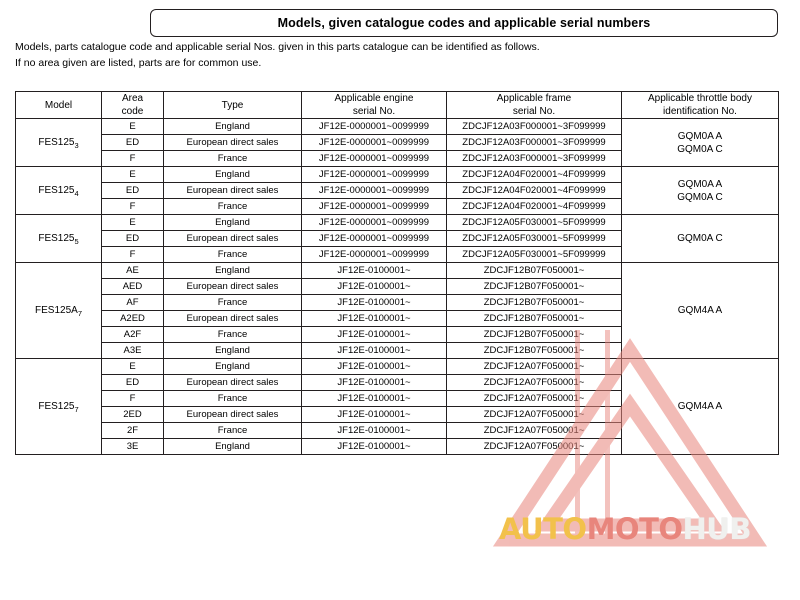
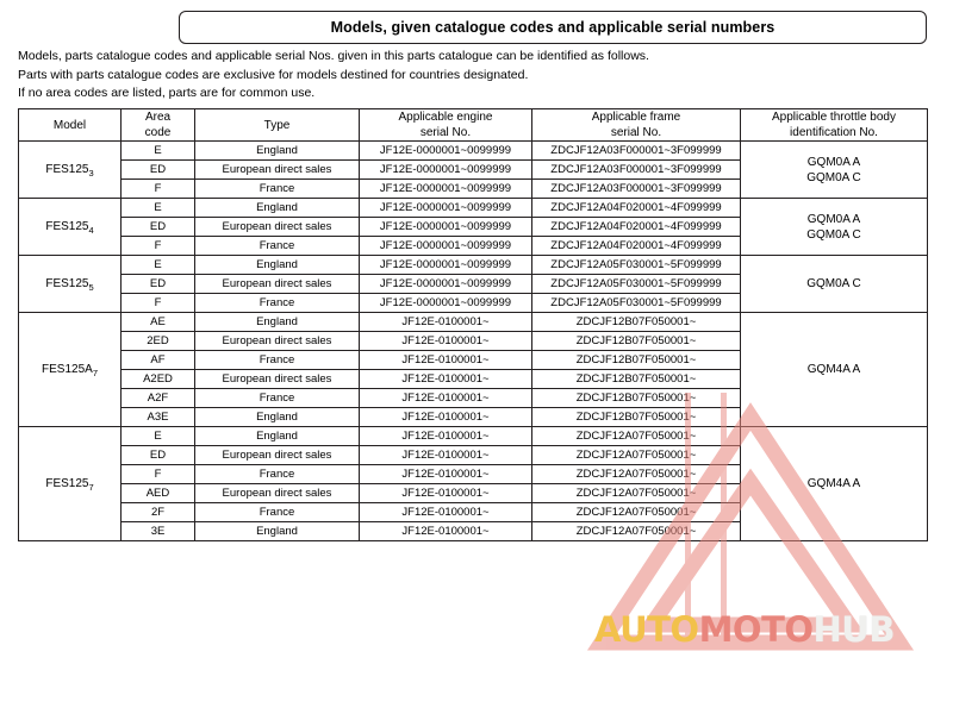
  Models, given catalogue codes and applicable serial numbers
- Models, parts catalogue code and applicable serial Nos. given in this parts catalogue can be identified as follows.
+ Models, parts catalogue codes and applicable serial Nos. given in this parts catalogue can be identified as follows.
+ Parts with parts catalogue codes are exclusive for models destined for countries designated.
- If no area given are listed, parts are for common use.
+ If no area codes are listed, parts are for common use.
  Model	Area code	Type	Applicable engine serial No.	Applicable frame serial No.	Applicable throttle body identification No.
  FES1253	E	England	JF12E-0000001~0099999	ZDCJF12A03F000001~3F099999	GQM0A AGQM0A C
  ED	European direct sales	JF12E-0000001~0099999	ZDCJF12A03F000001~3F099999
  F	France	JF12E-0000001~0099999	ZDCJF12A03F000001~3F099999
  FES1254	E	England	JF12E-0000001~0099999	ZDCJF12A04F020001~4F099999	GQM0A AGQM0A C
  ED	European direct sales	JF12E-0000001~0099999	ZDCJF12A04F020001~4F099999
  F	France	JF12E-0000001~0099999	ZDCJF12A04F020001~4F099999
  FES1255	E	England	JF12E-0000001~0099999	ZDCJF12A05F030001~5F099999	GQM0A C
  ED	European direct sales	JF12E-0000001~0099999	ZDCJF12A05F030001~5F099999
  F	France	JF12E-0000001~0099999	ZDCJF12A05F030001~5F099999
  FES125A7	AE	England	JF12E-0100001~	ZDCJF12B07F050001~	GQM4A A
- AED	European direct sales	JF12E-0100001~	ZDCJF12B07F050001~
+ 2ED	European direct sales	JF12E-0100001~	ZDCJF12B07F050001~
  AF	France	JF12E-0100001~	ZDCJF12B07F050001~
  A2ED	European direct sales	JF12E-0100001~	ZDCJF12B07F050001~
  A2F	France	JF12E-0100001~	ZDCJF12B07F050001~
  A3E	England	JF12E-0100001~	ZDCJF12B07F050001~
  FES1257	E	England	JF12E-0100001~	ZDCJF12A07F050001~	GQM4A A
  ED	European direct sales	JF12E-0100001~	ZDCJF12A07F050001~
  F	France	JF12E-0100001~	ZDCJF12A07F050001~
- 2ED	European direct sales	JF12E-0100001~	ZDCJF12A07F050001~
+ AED	European direct sales	JF12E-0100001~	ZDCJF12A07F050001~
  2F	France	JF12E-0100001~	ZDCJF12A07F050001~
  3E	England	JF12E-0100001~	ZDCJF12A07F050001~
  AUTOMOTOHUB
